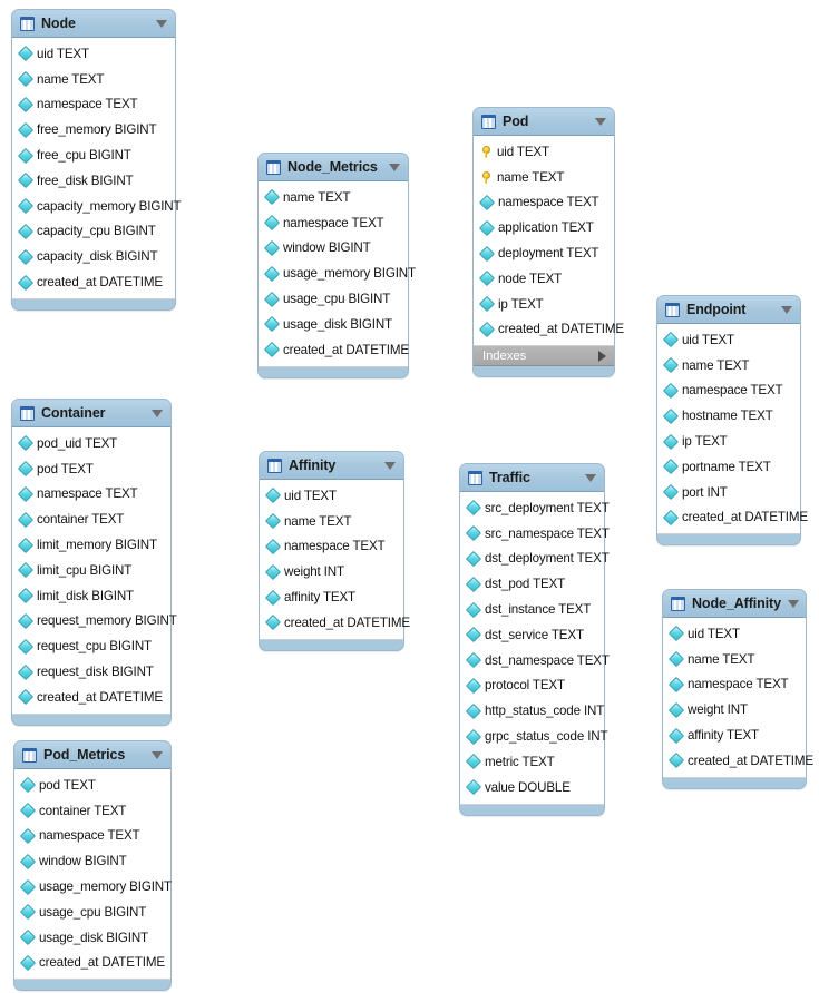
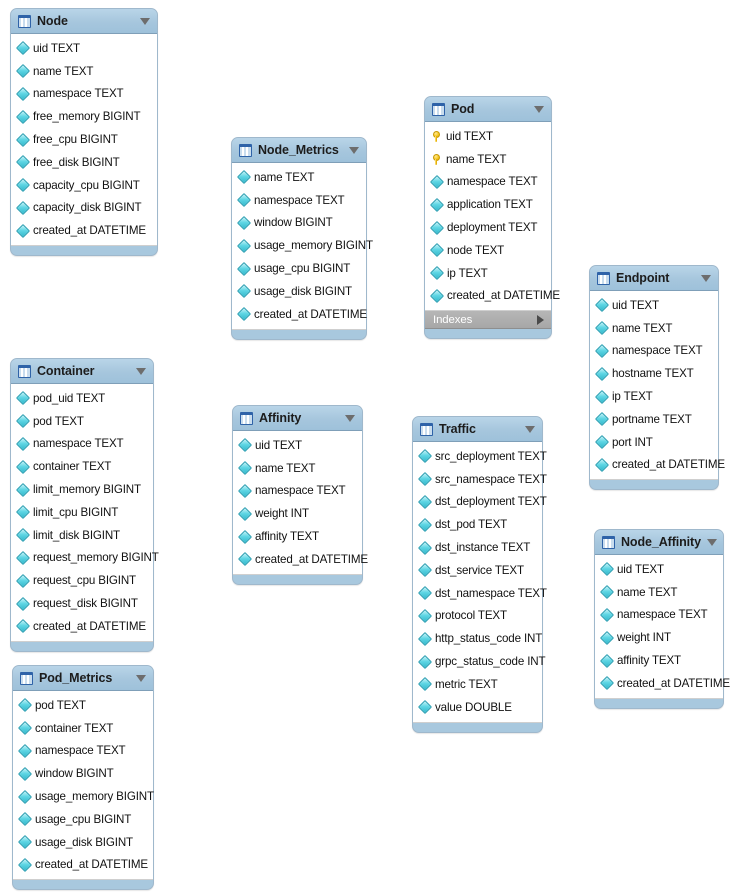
  Node
  uid TEXT
  name TEXT
  namespace TEXT
  free_memory BIGINT
  free_cpu BIGINT
  free_disk BIGINT
- capacity_memory BIGINT
  capacity_cpu BIGINT
  capacity_disk BIGINT
  created_at DATETIME
  Node_Metrics
  name TEXT
  namespace TEXT
  window BIGINT
  usage_memory BIGINT
  usage_cpu BIGINT
  usage_disk BIGINT
  created_at DATETIME
  Pod
  uid TEXT
  name TEXT
  namespace TEXT
  application TEXT
  deployment TEXT
  node TEXT
  ip TEXT
  created_at DATETIME
  Indexes
  Endpoint
  uid TEXT
  name TEXT
  namespace TEXT
  hostname TEXT
  ip TEXT
  portname TEXT
  port INT
  created_at DATETIME
  Container
  pod_uid TEXT
  pod TEXT
  namespace TEXT
  container TEXT
  limit_memory BIGINT
  limit_cpu BIGINT
  limit_disk BIGINT
  request_memory BIGINT
  request_cpu BIGINT
  request_disk BIGINT
  created_at DATETIME
  Affinity
  uid TEXT
  name TEXT
  namespace TEXT
  weight INT
  affinity TEXT
  created_at DATETIME
  Traffic
  src_deployment TEXT
  src_namespace TEXT
  dst_deployment TEXT
  dst_pod TEXT
  dst_instance TEXT
  dst_service TEXT
  dst_namespace TEXT
  protocol TEXT
  http_status_code INT
  grpc_status_code INT
  metric TEXT
  value DOUBLE
  Node_Affinity
  uid TEXT
  name TEXT
  namespace TEXT
  weight INT
  affinity TEXT
  created_at DATETIME
  Pod_Metrics
  pod TEXT
  container TEXT
  namespace TEXT
  window BIGINT
  usage_memory BIGINT
  usage_cpu BIGINT
  usage_disk BIGINT
  created_at DATETIME
